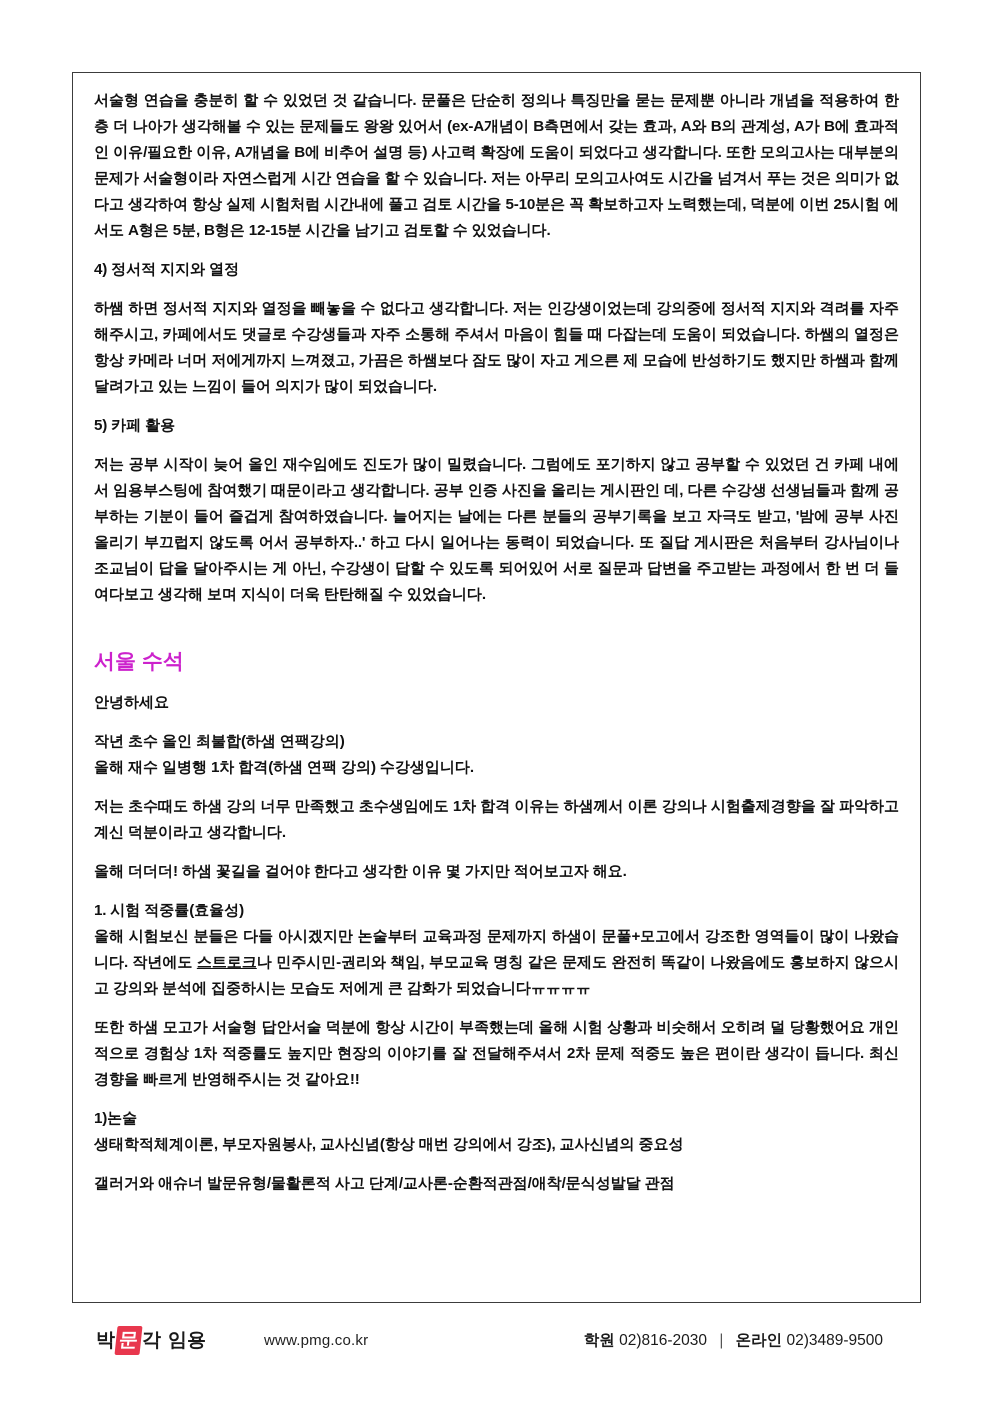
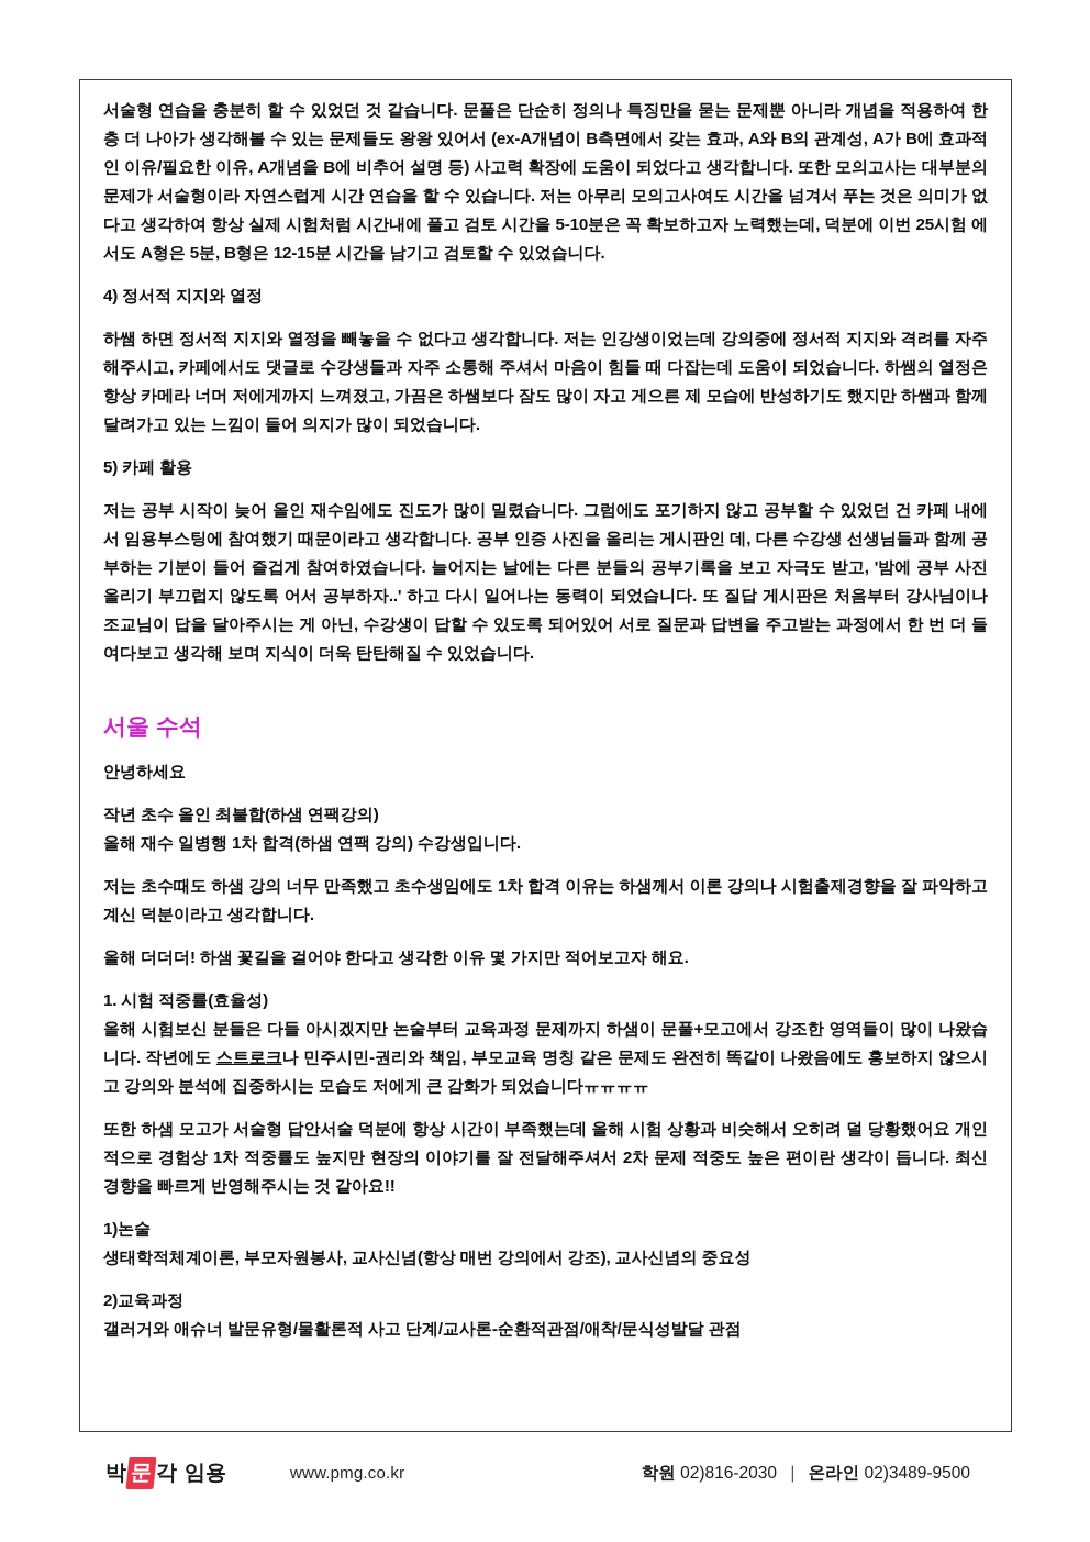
  서술형 연습을 충분히 할 수 있었던 것 같습니다. 문풀은 단순히 정의나 특징만을 묻는 문제뿐 아니라 개념을 적용하여 한층 더 나아가 생각해볼 수 있는 문제들도 왕왕 있어서 (ex-A개념이 B측면에서 갖는 효과, A와 B의 관계성, A가 B에 효과적인 이유/필요한 이유, A개념을 B에 비추어 설명 등) 사고력 확장에 도움이 되었다고 생각합니다. 또한 모의고사는 대부분의 문제가 서술형이라 자연스럽게 시간 연습을 할 수 있습니다. 저는 아무리 모의고사여도 시간을 넘겨서 푸는 것은 의미가 없다고 생각하여 항상 실제 시험처럼 시간내에 풀고 검토 시간을 5-10분은 꼭 확보하고자 노력했는데, 덕분에 이번 25시험 에서도 A형은 5분, B형은 12-15분 시간을 남기고 검토할 수 있었습니다.
  4) 정서적 지지와 열정
  하쌤 하면 정서적 지지와 열정을 빼놓을 수 없다고 생각합니다. 저는 인강생이었는데 강의중에 정서적 지지와 격려를 자주 해주시고, 카페에서도 댓글로 수강생들과 자주 소통해 주셔서 마음이 힘들 때 다잡는데 도움이 되었습니다. 하쌤의 열정은 항상 카메라 너머 저에게까지 느껴졌고, 가끔은 하쌤보다 잠도 많이 자고 게으른 제 모습에 반성하기도 했지만 하쌤과 함께 달려가고 있는 느낌이 들어 의지가 많이 되었습니다.
  5) 카페 활용
  저는 공부 시작이 늦어 올인 재수임에도 진도가 많이 밀렸습니다. 그럼에도 포기하지 않고 공부할 수 있었던 건 카페 내에서 임용부스팅에 참여했기 때문이라고 생각합니다. 공부 인증 사진을 올리는 게시판인 데, 다른 수강생 선생님들과 함께 공부하는 기분이 들어 즐겁게 참여하였습니다. 늘어지는 날에는 다른 분들의 공부기록을 보고 자극도 받고, '밤에 공부 사진 올리기 부끄럽지 않도록 어서 공부하자..' 하고 다시 일어나는 동력이 되었습니다. 또 질답 게시판은 처음부터 강사님이나 조교님이 답을 달아주시는 게 아닌, 수강생이 답할 수 있도록 되어있어 서로 질문과 답변을 주고받는 과정에서 한 번 더 들여다보고 생각해 보며 지식이 더욱 탄탄해질 수 있었습니다.
  서울 수석
  안녕하세요
  작년 초수 올인 최불합(하샘 연팩강의)
  올해 재수 일병행 1차 합격(하샘 연팩 강의) 수강생입니다.
  저는 초수때도 하샘 강의 너무 만족했고 초수생임에도 1차 합격 이유는 하샘께서 이론 강의나 시험출제경향을 잘 파악하고 계신 덕분이라고 생각합니다.
  올해 더더더! 하샘 꽃길을 걸어야 한다고 생각한 이유 몇 가지만 적어보고자 해요.
  1. 시험 적중률(효율성)
  올해 시험보신 분들은 다들 아시겠지만 논술부터 교육과정 문제까지 하샘이 문풀+모고에서 강조한 영역들이 많이 나왔습니다. 작년에도 스트로크나 민주시민-권리와 책임, 부모교육 명칭 같은 문제도 완전히 똑같이 나왔음에도 홍보하지 않으시고 강의와 분석에 집중하시는 모습도 저에게 큰 감화가 되었습니다ㅠㅠㅠㅠ
  또한 하샘 모고가 서술형 답안서술 덕분에 항상 시간이 부족했는데 올해 시험 상황과 비슷해서 오히려 덜 당황했어요 개인적으로 경험상 1차 적중률도 높지만 현장의 이야기를 잘 전달해주셔서 2차 문제 적중도 높은 편이란 생각이 듭니다. 최신 경향을 빠르게 반영해주시는 것 같아요!!
  1)논술
  생태학적체계이론, 부모자원봉사, 교사신념(항상 매번 강의에서 강조), 교사신념의 중요성
+ 2)교육과정
  갤러거와 애슈너 발문유형/물활론적 사고 단계/교사론-순환적관점/애착/문식성발달 관점
  박
  각
  임용
  www.pmg.co.kr
  학원 02)816-2030 | 온라인 02)3489-9500
